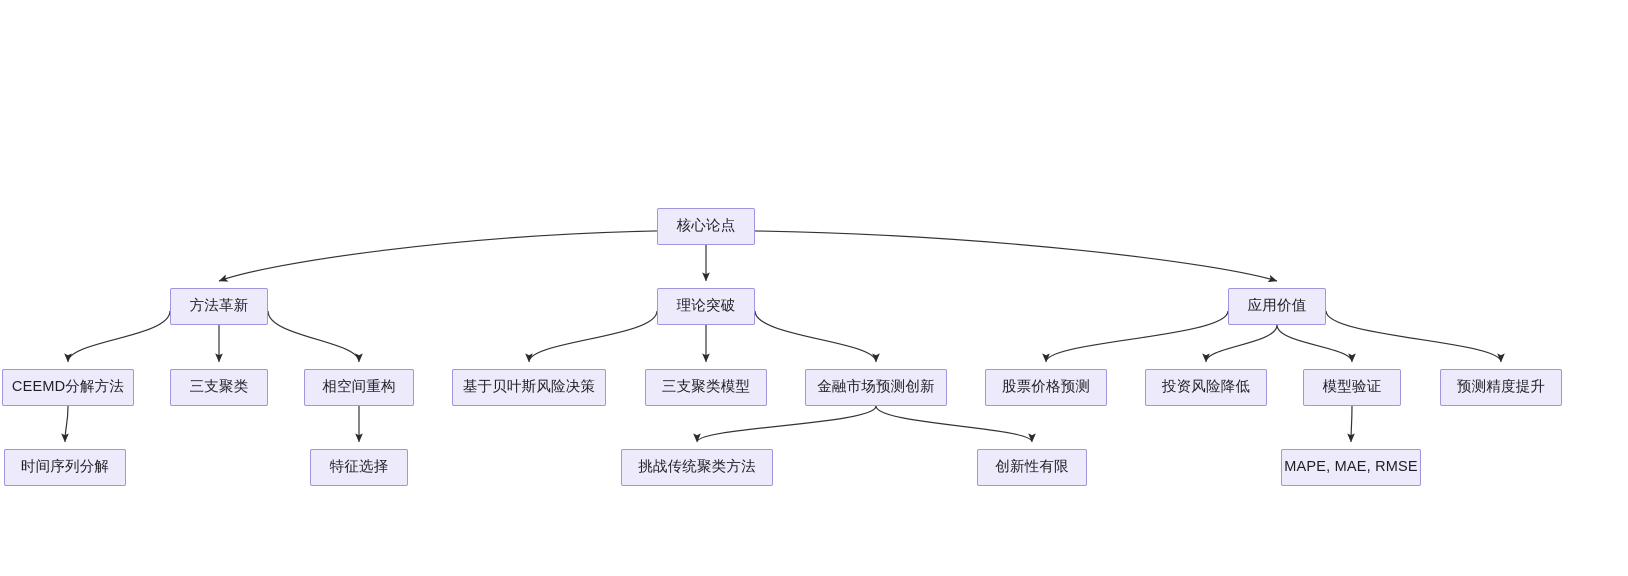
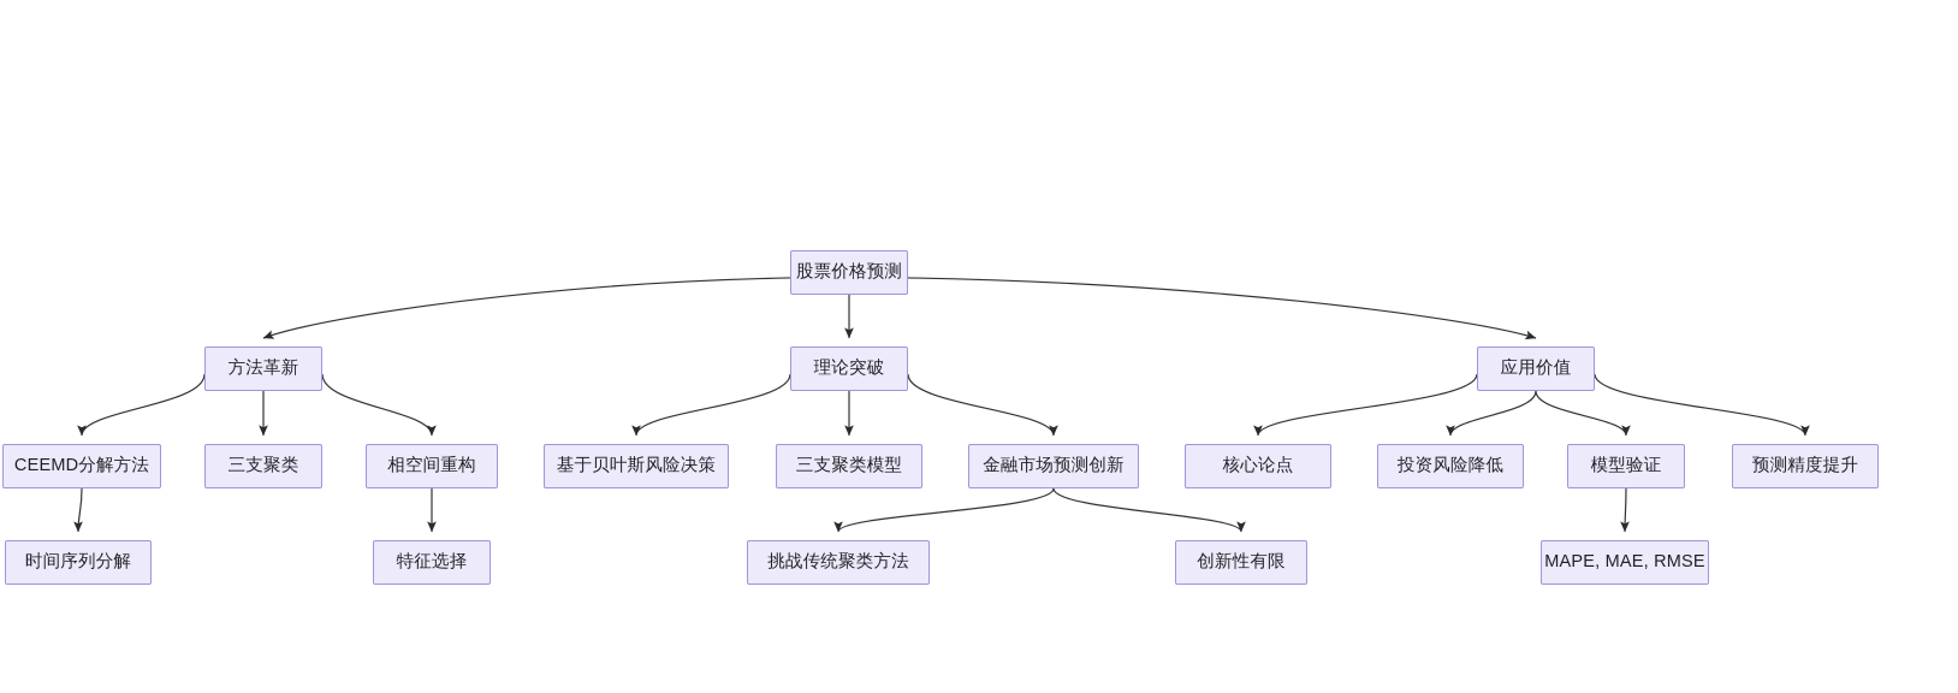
- 核心论点
+ 股票价格预测
  方法革新
  理论突破
  应用价值
  CEEMD分解方法
  三支聚类
  相空间重构
  基于贝叶斯风险决策
  三支聚类模型
  金融市场预测创新
- 股票价格预测
+ 核心论点
  投资风险降低
  模型验证
  预测精度提升
  时间序列分解
  特征选择
  挑战传统聚类方法
  创新性有限
  MAPE, MAE, RMSE
